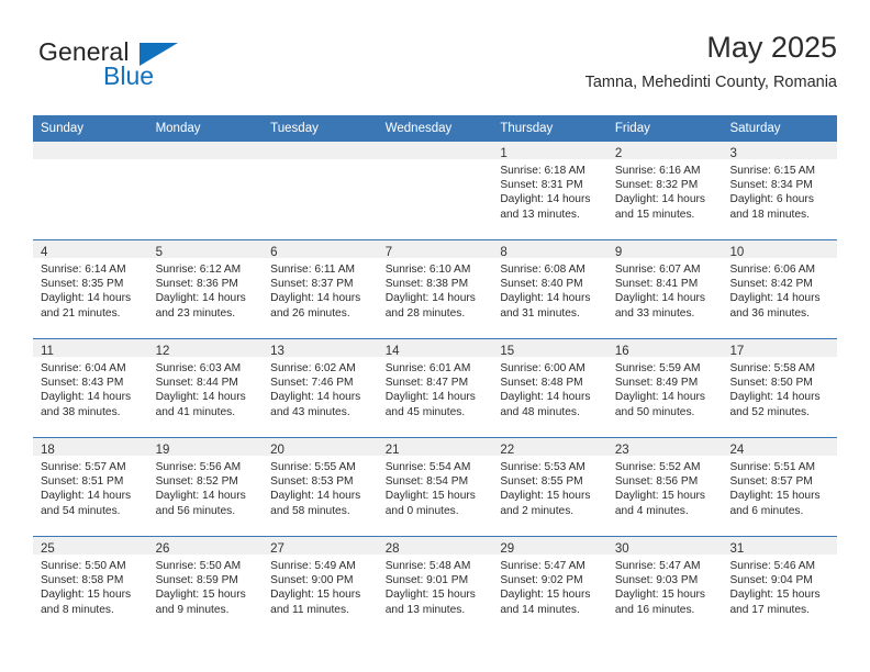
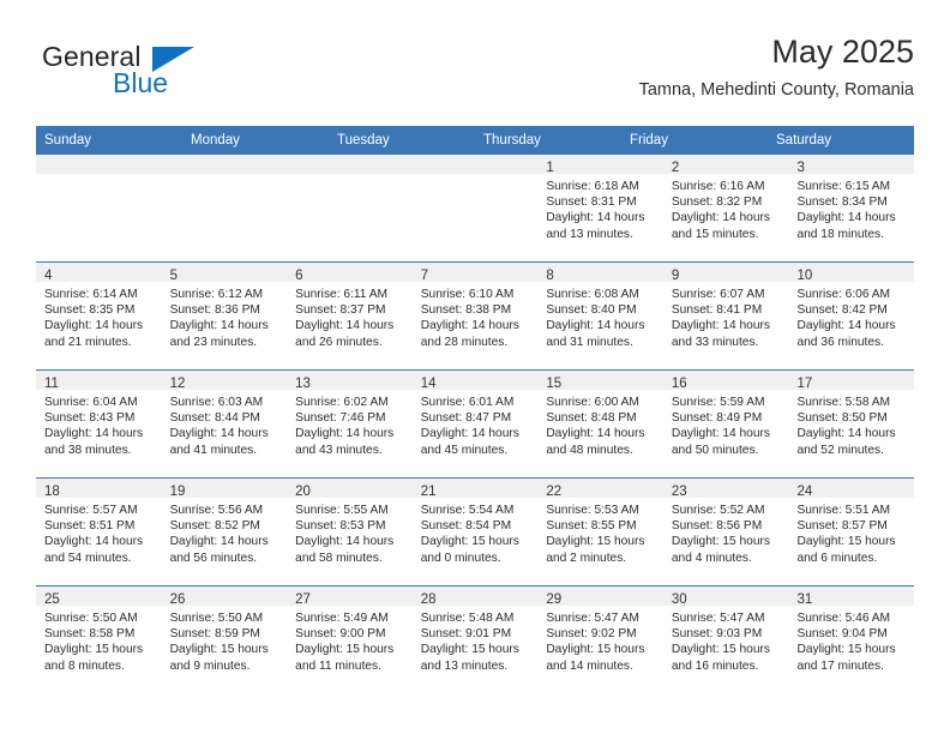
  General
  Blue
  May 2025
  Tamna, Mehedinti County, Romania
  Sunday
  Monday
  Tuesday
- Wednesday
  Thursday
  Friday
  Saturday
  1
  Sunrise: 6:18 AM
  Sunset: 8:31 PM
  Daylight: 14 hours and 13 minutes.
  2
  Sunrise: 6:16 AM
  Sunset: 8:32 PM
  Daylight: 14 hours and 15 minutes.
  3
  Sunrise: 6:15 AM
  Sunset: 8:34 PM
- Daylight: 6 hours and 18 minutes.
+ Daylight: 14 hours and 18 minutes.
  4
  Sunrise: 6:14 AM
  Sunset: 8:35 PM
  Daylight: 14 hours and 21 minutes.
  5
  Sunrise: 6:12 AM
  Sunset: 8:36 PM
  Daylight: 14 hours and 23 minutes.
  6
  Sunrise: 6:11 AM
  Sunset: 8:37 PM
  Daylight: 14 hours and 26 minutes.
  7
  Sunrise: 6:10 AM
  Sunset: 8:38 PM
  Daylight: 14 hours and 28 minutes.
  8
  Sunrise: 6:08 AM
  Sunset: 8:40 PM
  Daylight: 14 hours and 31 minutes.
  9
  Sunrise: 6:07 AM
  Sunset: 8:41 PM
  Daylight: 14 hours and 33 minutes.
  10
  Sunrise: 6:06 AM
  Sunset: 8:42 PM
  Daylight: 14 hours and 36 minutes.
  11
  Sunrise: 6:04 AM
  Sunset: 8:43 PM
  Daylight: 14 hours and 38 minutes.
  12
  Sunrise: 6:03 AM
  Sunset: 8:44 PM
  Daylight: 14 hours and 41 minutes.
  13
  Sunrise: 6:02 AM
  Sunset: 7:46 PM
  Daylight: 14 hours and 43 minutes.
  14
  Sunrise: 6:01 AM
  Sunset: 8:47 PM
  Daylight: 14 hours and 45 minutes.
  15
  Sunrise: 6:00 AM
  Sunset: 8:48 PM
  Daylight: 14 hours and 48 minutes.
  16
  Sunrise: 5:59 AM
  Sunset: 8:49 PM
  Daylight: 14 hours and 50 minutes.
  17
  Sunrise: 5:58 AM
  Sunset: 8:50 PM
  Daylight: 14 hours and 52 minutes.
  18
  Sunrise: 5:57 AM
  Sunset: 8:51 PM
  Daylight: 14 hours and 54 minutes.
  19
  Sunrise: 5:56 AM
  Sunset: 8:52 PM
  Daylight: 14 hours and 56 minutes.
  20
  Sunrise: 5:55 AM
  Sunset: 8:53 PM
  Daylight: 14 hours and 58 minutes.
  21
  Sunrise: 5:54 AM
  Sunset: 8:54 PM
  Daylight: 15 hours and 0 minutes.
  22
  Sunrise: 5:53 AM
  Sunset: 8:55 PM
  Daylight: 15 hours and 2 minutes.
  23
  Sunrise: 5:52 AM
  Sunset: 8:56 PM
  Daylight: 15 hours and 4 minutes.
  24
  Sunrise: 5:51 AM
  Sunset: 8:57 PM
  Daylight: 15 hours and 6 minutes.
  25
  Sunrise: 5:50 AM
  Sunset: 8:58 PM
  Daylight: 15 hours and 8 minutes.
  26
  Sunrise: 5:50 AM
  Sunset: 8:59 PM
  Daylight: 15 hours and 9 minutes.
  27
  Sunrise: 5:49 AM
  Sunset: 9:00 PM
  Daylight: 15 hours and 11 minutes.
  28
  Sunrise: 5:48 AM
  Sunset: 9:01 PM
  Daylight: 15 hours and 13 minutes.
  29
  Sunrise: 5:47 AM
  Sunset: 9:02 PM
  Daylight: 15 hours and 14 minutes.
  30
  Sunrise: 5:47 AM
  Sunset: 9:03 PM
  Daylight: 15 hours and 16 minutes.
  31
  Sunrise: 5:46 AM
  Sunset: 9:04 PM
  Daylight: 15 hours and 17 minutes.
